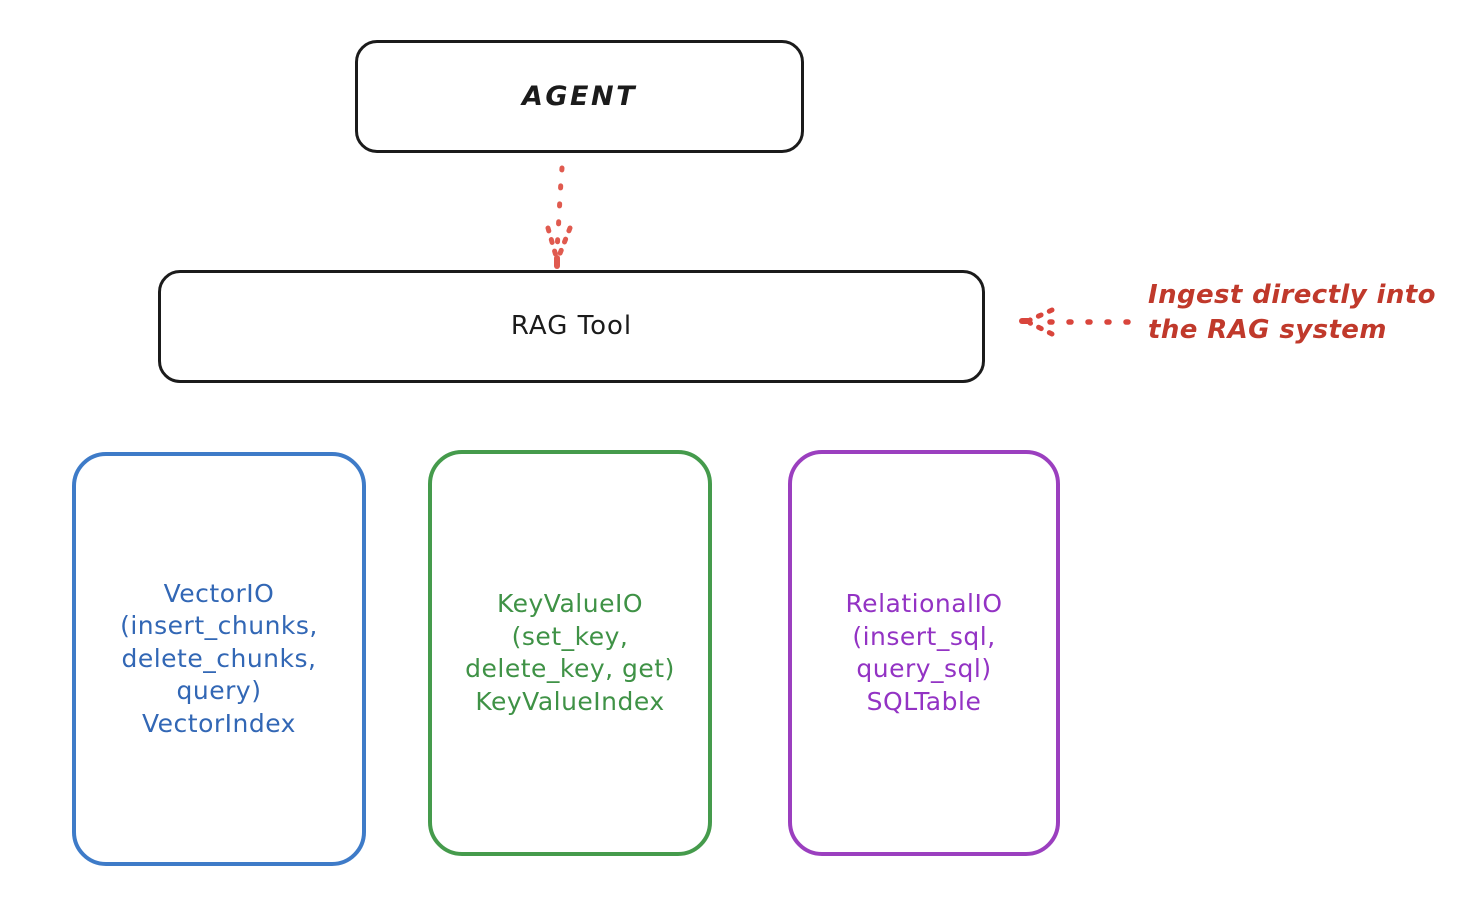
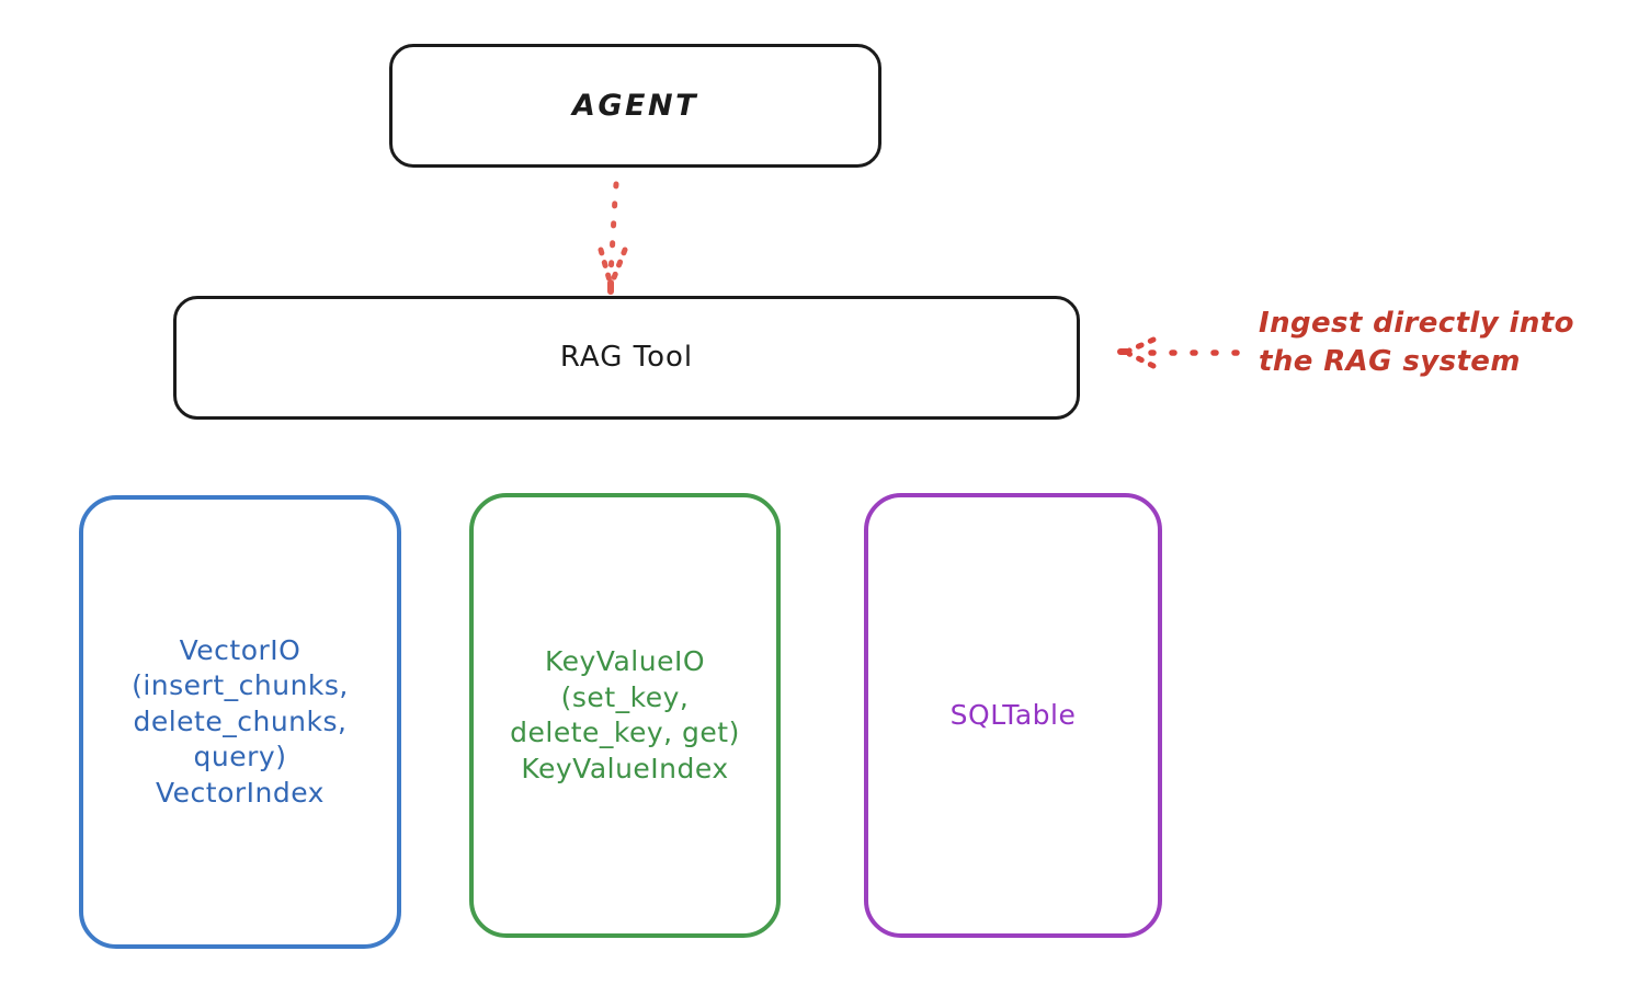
  AGENT
  RAG Tool
  VectorIO
  (insert_chunks,
  delete_chunks,
  query)
  VectorIndex
  KeyValueIO
  (set_key,
  delete_key, get)
  KeyValueIndex
- RelationalIO
- (insert_sql,
- query_sql)
  SQLTable
  Ingest directly into
  the RAG system
